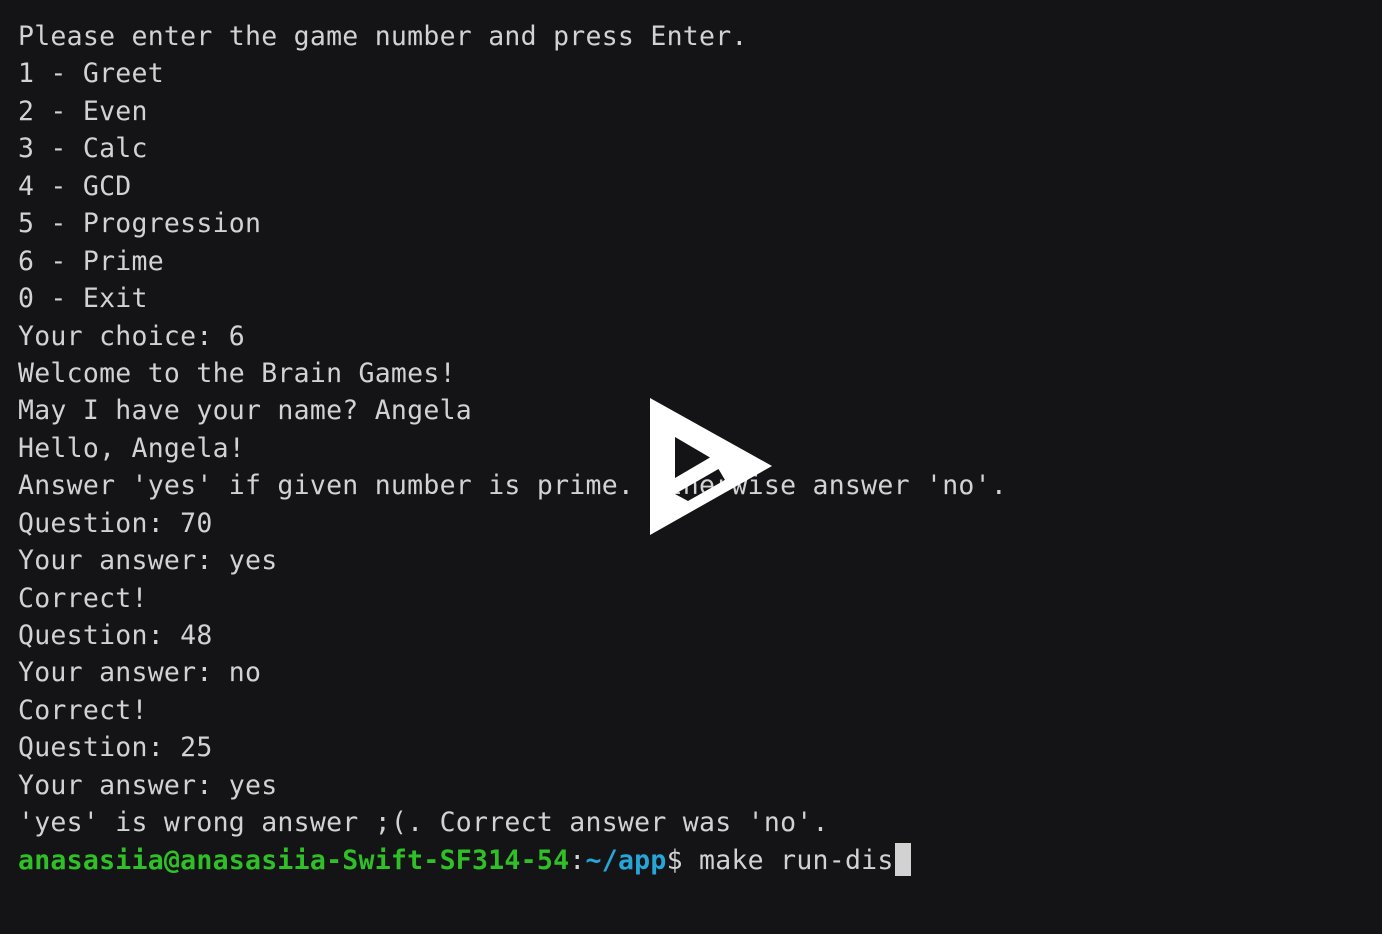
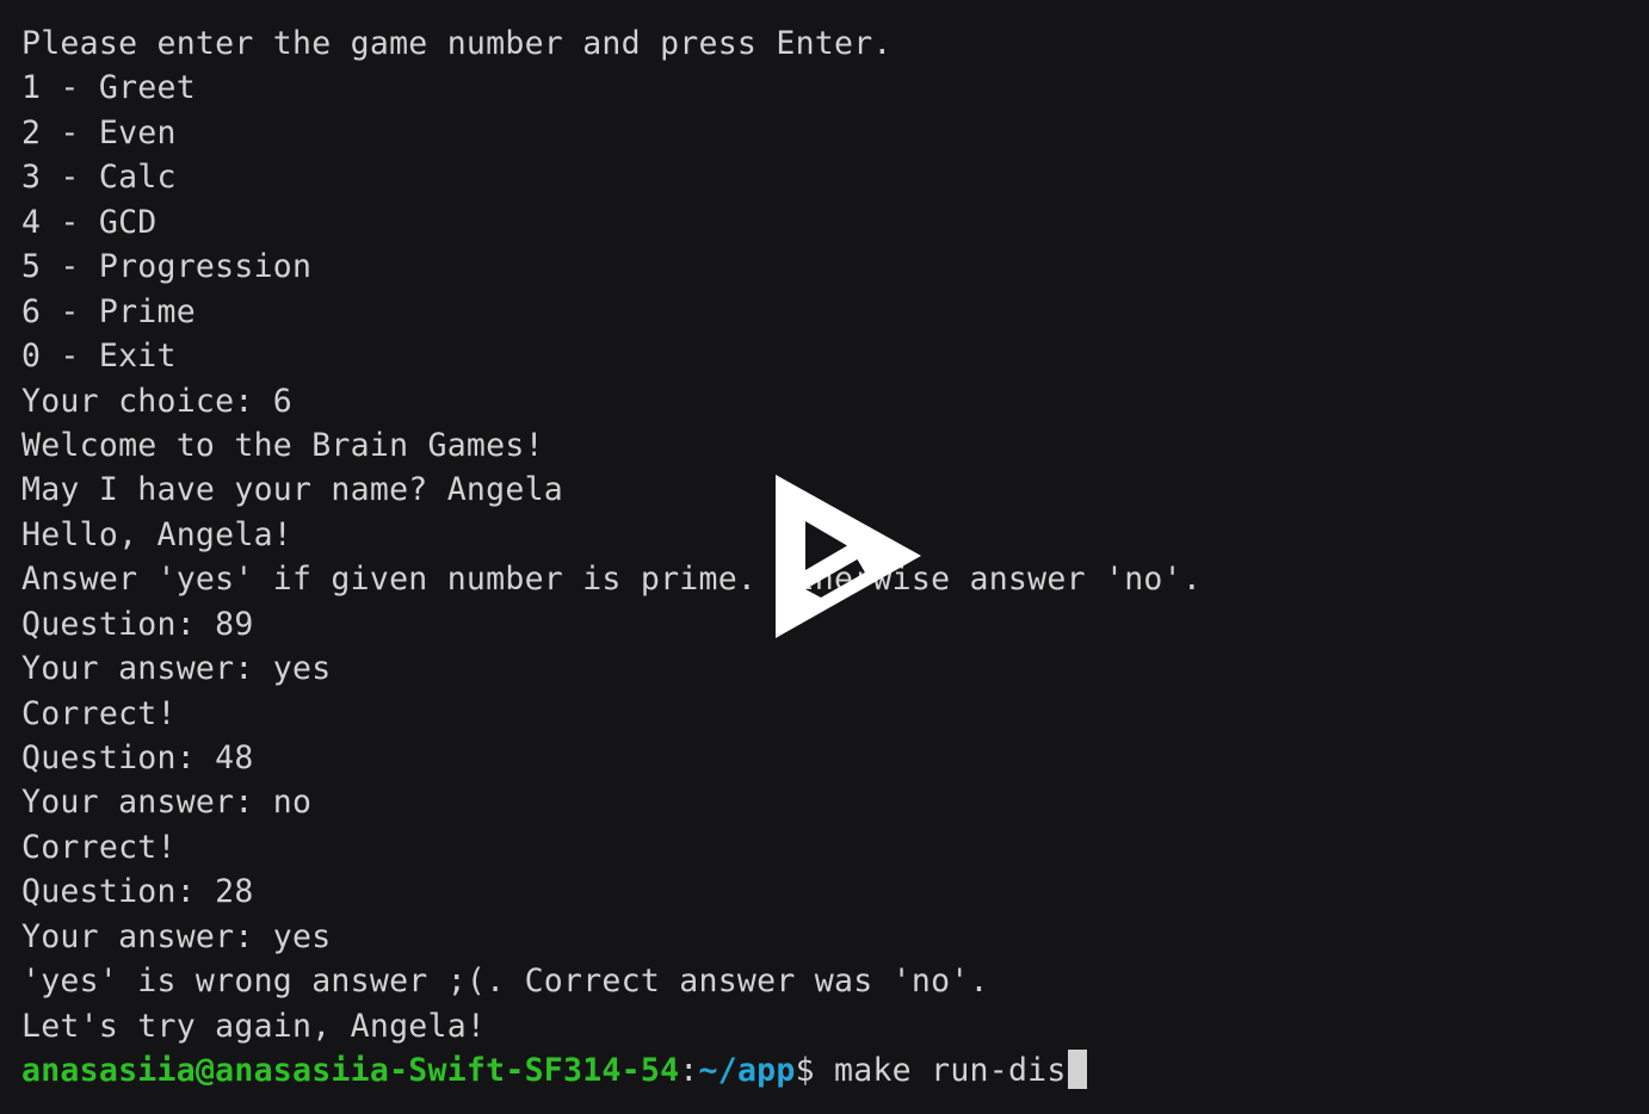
  Please enter the game number and press Enter.
  1 - Greet
  2 - Even
  3 - Calc
  4 - GCD
  5 - Progression
  6 - Prime
  0 - Exit
  Your choice: 6
  Welcome to the Brain Games!
  May I have your name? Angela
  Hello, Angela!
  Answer 'yes' if given number is prime.wise answer 'no'.
- Question: 70
+ Question: 89
  Your answer: yes
  Correct!
  Question: 48
  Your answer: no
  Correct!
- Question: 25
+ Question: 28
  Your answer: yes
  'yes' is wrong answer ;(. Correct answer was 'no'.
+ Let's try again, Angela!
  anasasiia@anasasiia-Swift-SF314-54:~/app$ make run-dis
